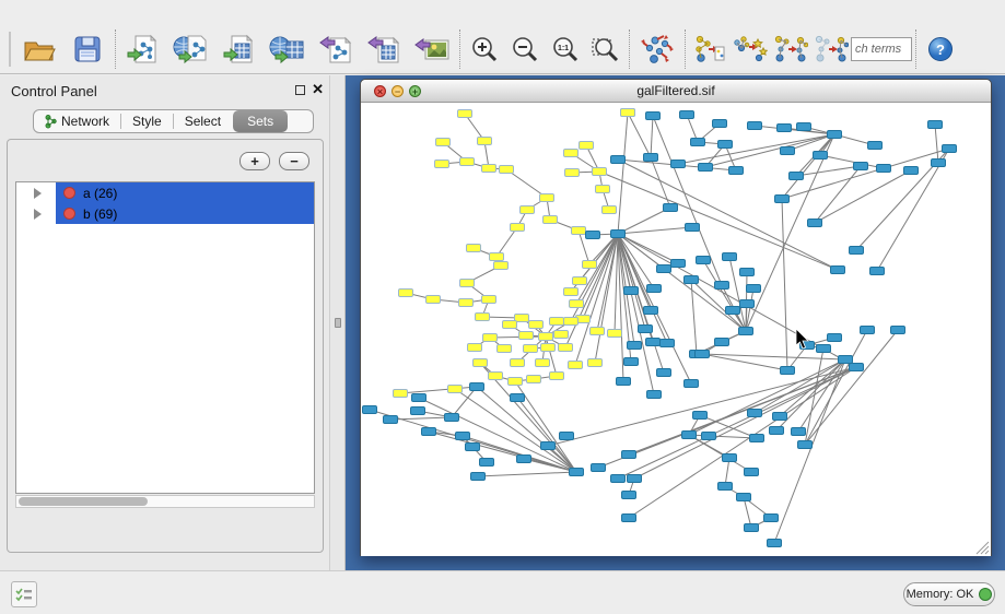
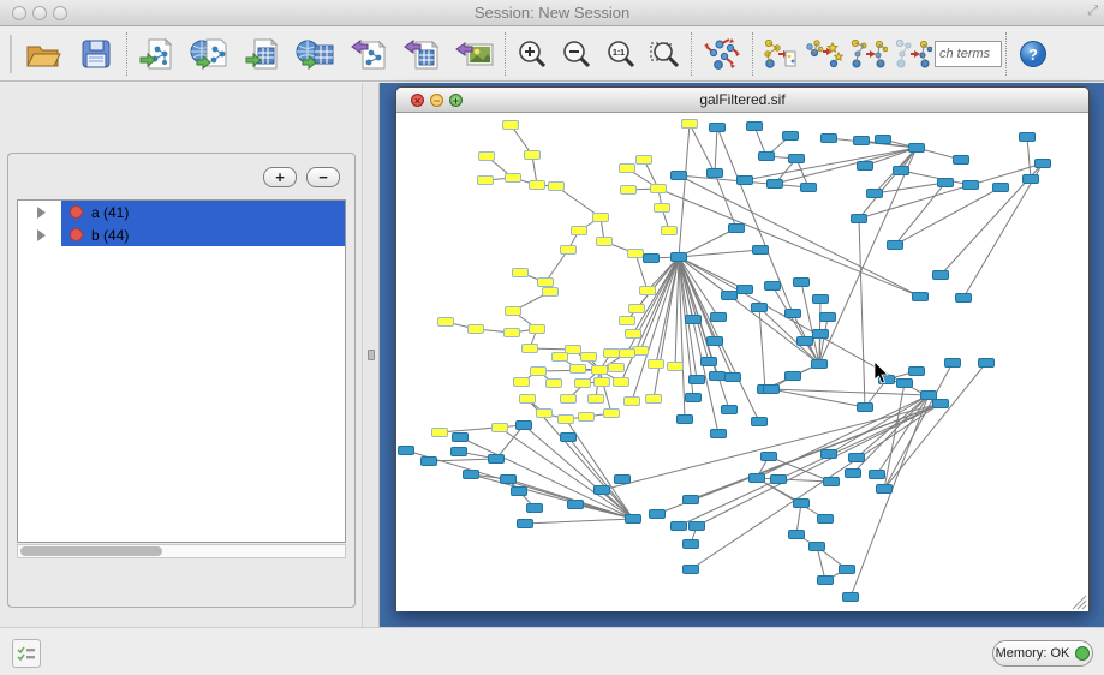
+ Session: New Session
+ ⤢
  ch terms
  ?
- Control Panel
- ✕
- Network
- Style
- Select
- Sets
  +
  −
- a (26)
+ a (41)
- b (69)
+ b (44)
  ×
  −
  +
  galFiltered.sif
  Memory: OK
